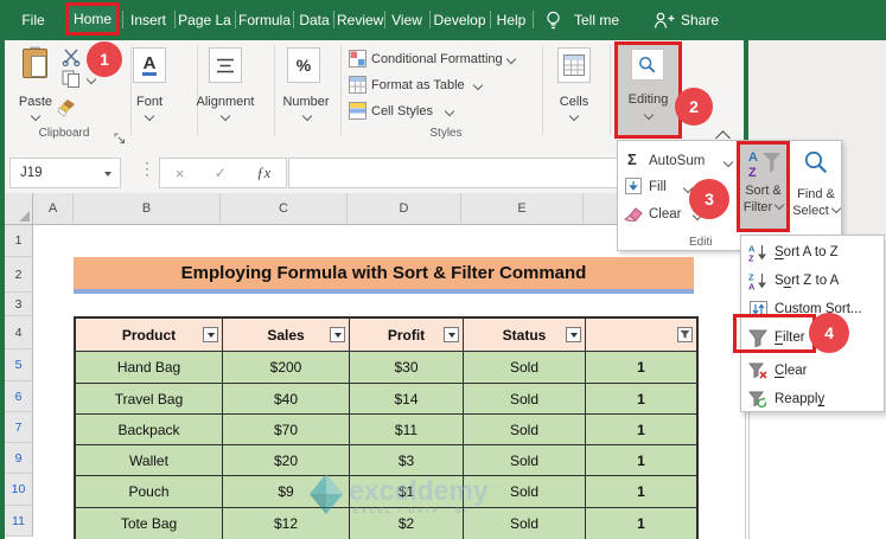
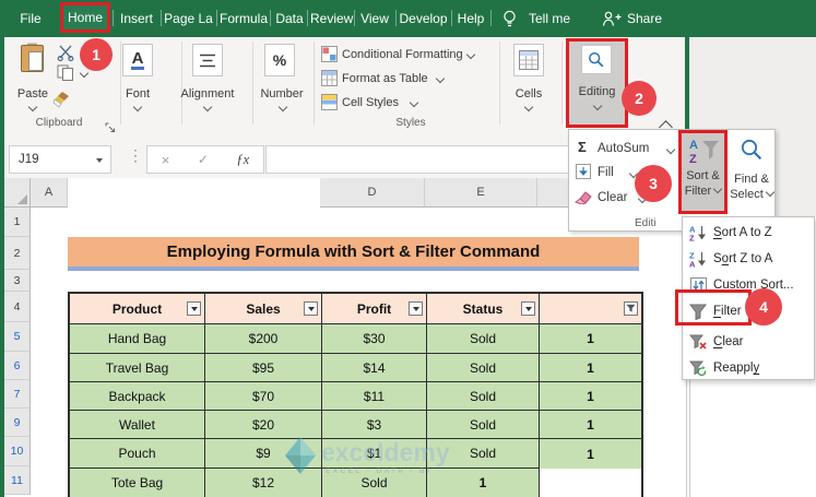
  File
  Home
  Insert
  Page La
  Formula
  Data
  Review
  View
  Develop
  Help
  Tell me
  Share
  Paste
  Clipboard
  A
  Font
  Alignment
  %
  Number
  Conditional Formatting
  Format as Table
  Cell Styles
  Styles
  Cells
  Editing
  J19
  ⋮
  ×
  ✓
  ƒx
  A
- B
- C
  D
  E
  1
  2
  3
  4
  5
  6
  7
  9
  10
  11
  Employing Formula with Sort & Filter Command
  Product
  Sales
  Profit
  Status
  Hand Bag
  $200
  $30
  Sold
  1
  Travel Bag
- $40
+ $95
  $14
  Sold
  1
  Backpack
  $70
  $11
  Sold
  1
  Wallet
  $20
  $3
  Sold
  1
  Pouch
  $9
  $1
  Sold
  1
  Tote Bag
  $12
- $2
  Sold
  1
  exceldemy
  Σ
  AutoSum
  Fill
  Clear
  Editi
  A
  Z
  Sort &
  Filter
  Find &
  Select
  A
  Z
  Sort A to Z
  Z
  A
  Sort Z to A
  Custom Sort...
  Filter
  Clear
  Reapply
  1
  2
  3
  4
